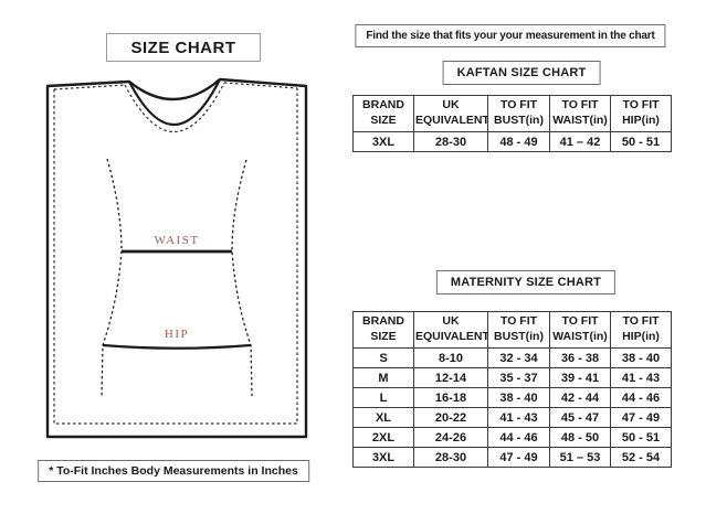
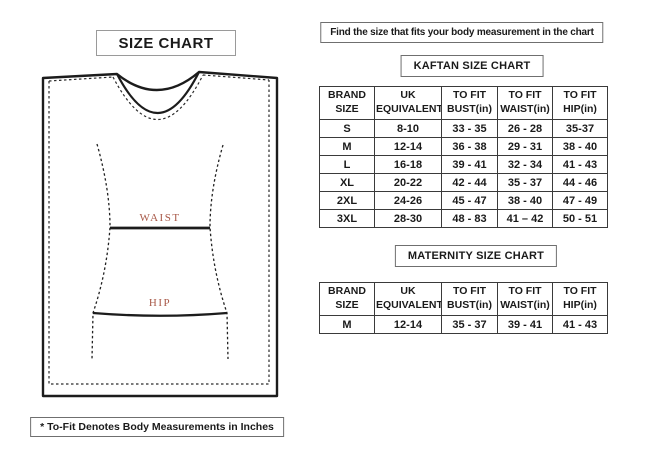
  SIZE CHART
  WAIST
  HIP
- * To-Fit Inches Body Measurements in Inches
+ * To-Fit Denotes Body Measurements in Inches
- Find the size that fits your your measurement in the chart
+ Find the size that fits your body measurement in the chart
  KAFTAN SIZE CHART
  BRAND SIZE	UK EQUIVALENT	TO FIT BUST(in)	TO FIT WAIST(in)	TO FIT HIP(in)
+ S	8-10	33 - 35	26 - 28	35-37
+ M	12-14	36 - 38	29 - 31	38 - 40
+ L	16-18	39 - 41	32 - 34	41 - 43
+ XL	20-22	42 - 44	35 - 37	44 - 46
+ 2XL	24-26	45 - 47	38 - 40	47 - 49
- 3XL	28-30	48 - 49	41 – 42	50 - 51
+ 3XL	28-30	48 - 83	41 – 42	50 - 51
  MATERNITY SIZE CHART
  BRAND SIZE	UK EQUIVALENT	TO FIT BUST(in)	TO FIT WAIST(in)	TO FIT HIP(in)
- S	8-10	32 - 34	36 - 38	38 - 40
  M	12-14	35 - 37	39 - 41	41 - 43
- L	16-18	38 - 40	42 - 44	44 - 46
- XL	20-22	41 - 43	45 - 47	47 - 49
- 2XL	24-26	44 - 46	48 - 50	50 - 51
- 3XL	28-30	47 - 49	51 – 53	52 - 54
